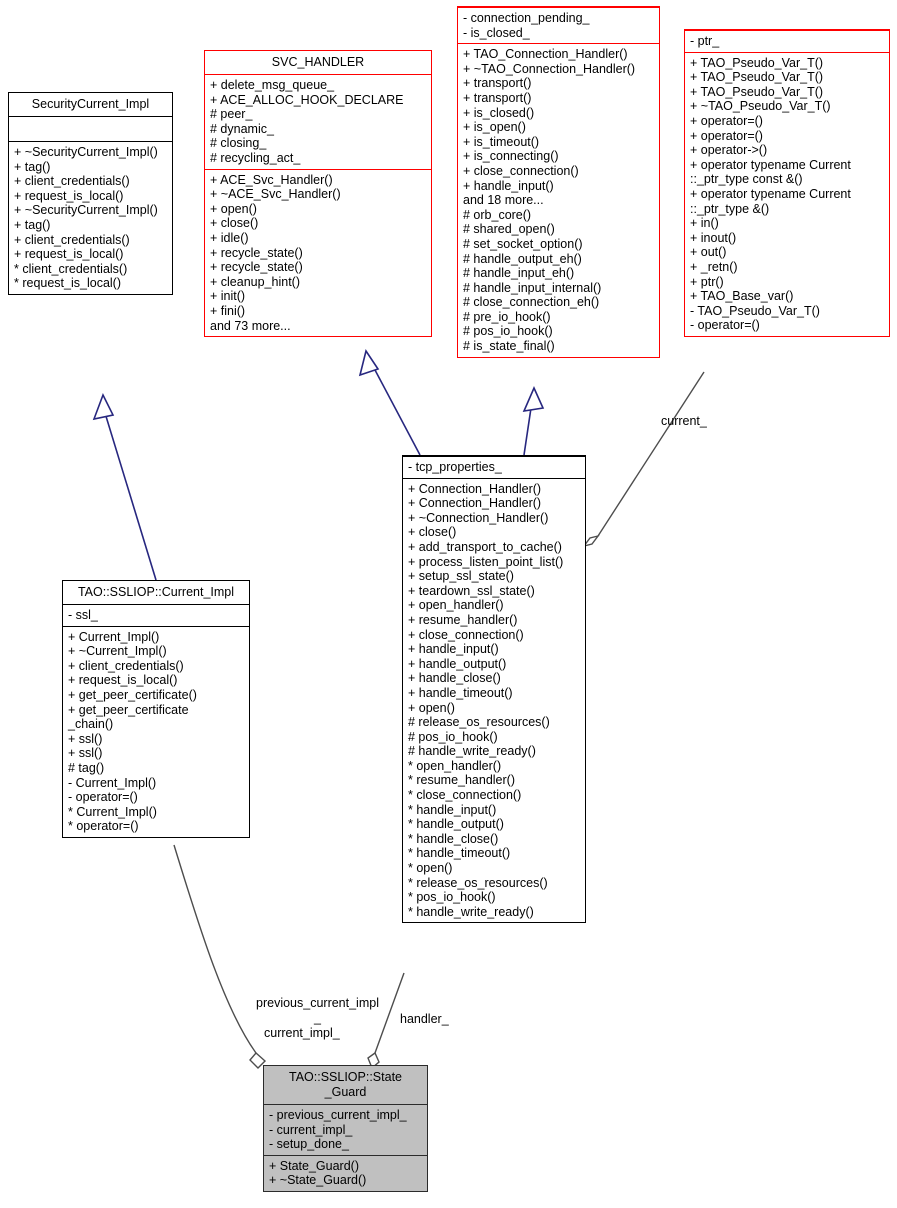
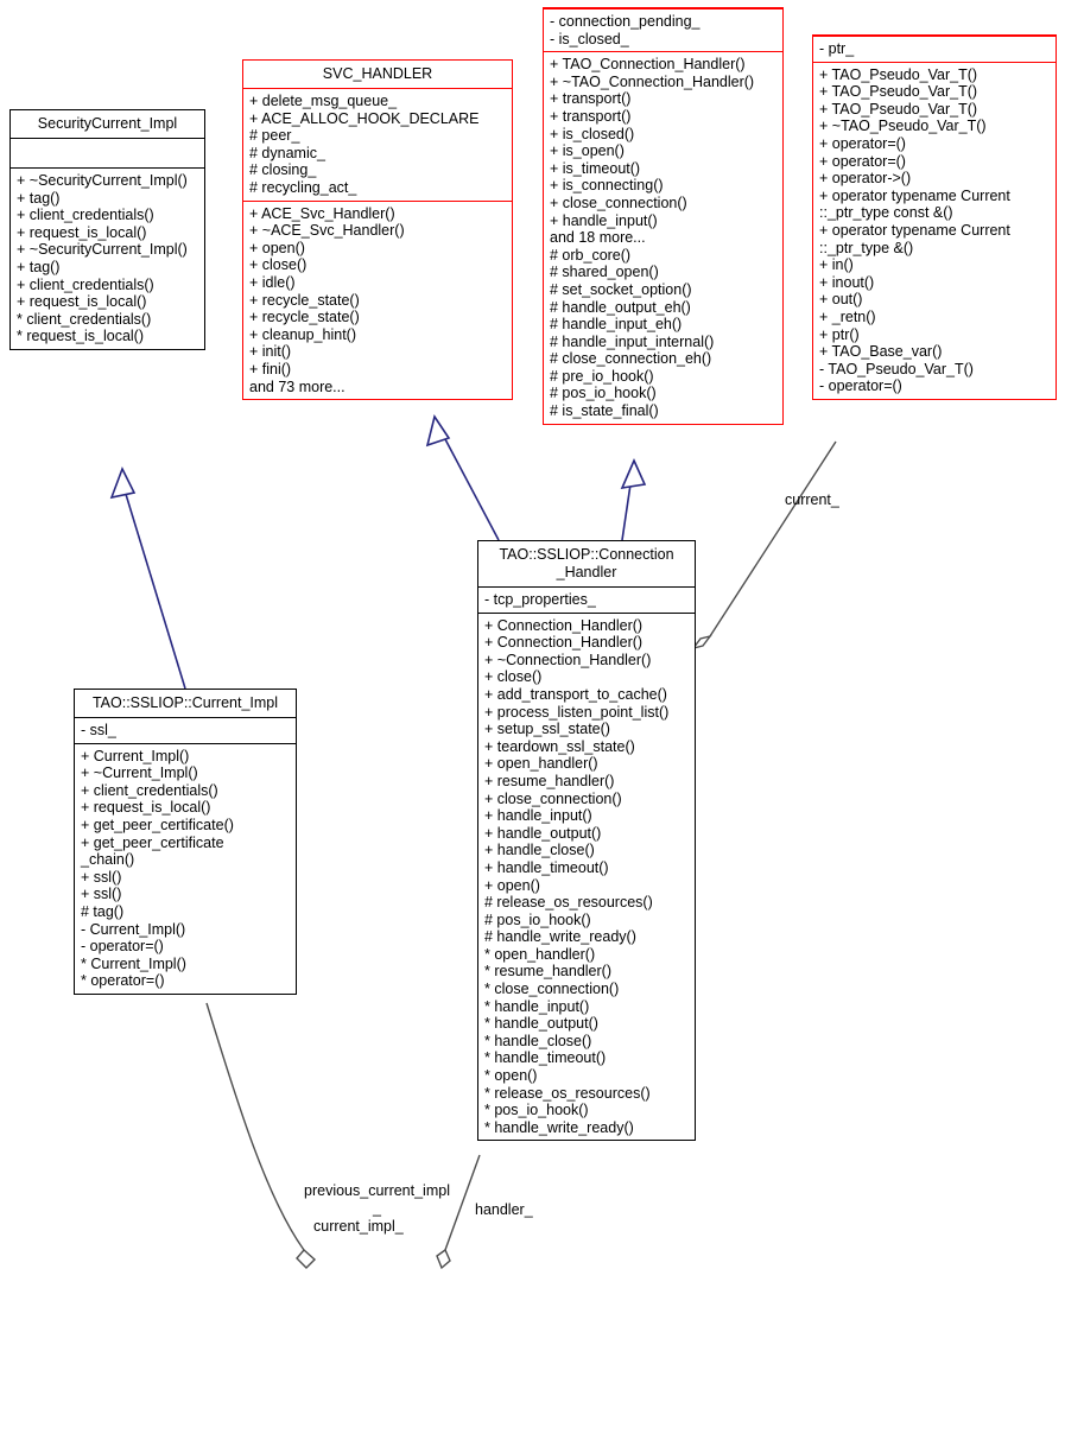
  SecurityCurrent_Impl
  + ~SecurityCurrent_Impl()
  + tag()
  + client_credentials()
  + request_is_local()
  + ~SecurityCurrent_Impl()
  + tag()
  + client_credentials()
  + request_is_local()
  * client_credentials()
  * request_is_local()
  SVC_HANDLER
  + delete_msg_queue_
  + ACE_ALLOC_HOOK_DECLARE
  # peer_
  # dynamic_
  # closing_
  # recycling_act_
  + ACE_Svc_Handler()
  + ~ACE_Svc_Handler()
  + open()
  + close()
  + idle()
  + recycle_state()
  + recycle_state()
  + cleanup_hint()
  + init()
  + fini()
  and 73 more...
  - connection_pending_
  - is_closed_
  + TAO_Connection_Handler()
  + ~TAO_Connection_Handler()
  + transport()
  + transport()
  + is_closed()
  + is_open()
  + is_timeout()
  + is_connecting()
  + close_connection()
  + handle_input()
  and 18 more...
  # orb_core()
  # shared_open()
  # set_socket_option()
  # handle_output_eh()
  # handle_input_eh()
  # handle_input_internal()
  # close_connection_eh()
  # pre_io_hook()
  # pos_io_hook()
  # is_state_final()
  - ptr_
  + TAO_Pseudo_Var_T()
  + TAO_Pseudo_Var_T()
  + TAO_Pseudo_Var_T()
  + ~TAO_Pseudo_Var_T()
  + operator=()
  + operator=()
  + operator->()
  + operator typename Current
  ::_ptr_type const &()
  + operator typename Current
  ::_ptr_type &()
  + in()
  + inout()
  + out()
  + _retn()
  + ptr()
  + TAO_Base_var()
  - TAO_Pseudo_Var_T()
  - operator=()
+ TAO::SSLIOP::Connection
+ _Handler
  - tcp_properties_
  + Connection_Handler()
  + Connection_Handler()
  + ~Connection_Handler()
  + close()
  + add_transport_to_cache()
  + process_listen_point_list()
  + setup_ssl_state()
  + teardown_ssl_state()
  + open_handler()
  + resume_handler()
  + close_connection()
  + handle_input()
  + handle_output()
  + handle_close()
  + handle_timeout()
  + open()
  # release_os_resources()
  # pos_io_hook()
  # handle_write_ready()
  * open_handler()
  * resume_handler()
  * close_connection()
  * handle_input()
  * handle_output()
  * handle_close()
  * handle_timeout()
  * open()
  * release_os_resources()
  * pos_io_hook()
  * handle_write_ready()
  TAO::SSLIOP::Current_Impl
  - ssl_
  + Current_Impl()
  + ~Current_Impl()
  + client_credentials()
  + request_is_local()
  + get_peer_certificate()
  + get_peer_certificate
  _chain()
  + ssl()
  + ssl()
  # tag()
  - Current_Impl()
  - operator=()
  * Current_Impl()
  * operator=()
- TAO::SSLIOP::State
- _Guard
- - previous_current_impl_
- - current_impl_
- - setup_done_
- + State_Guard()
- + ~State_Guard()
  current_
  previous_current_impl
  _
  current_impl_
  handler_
